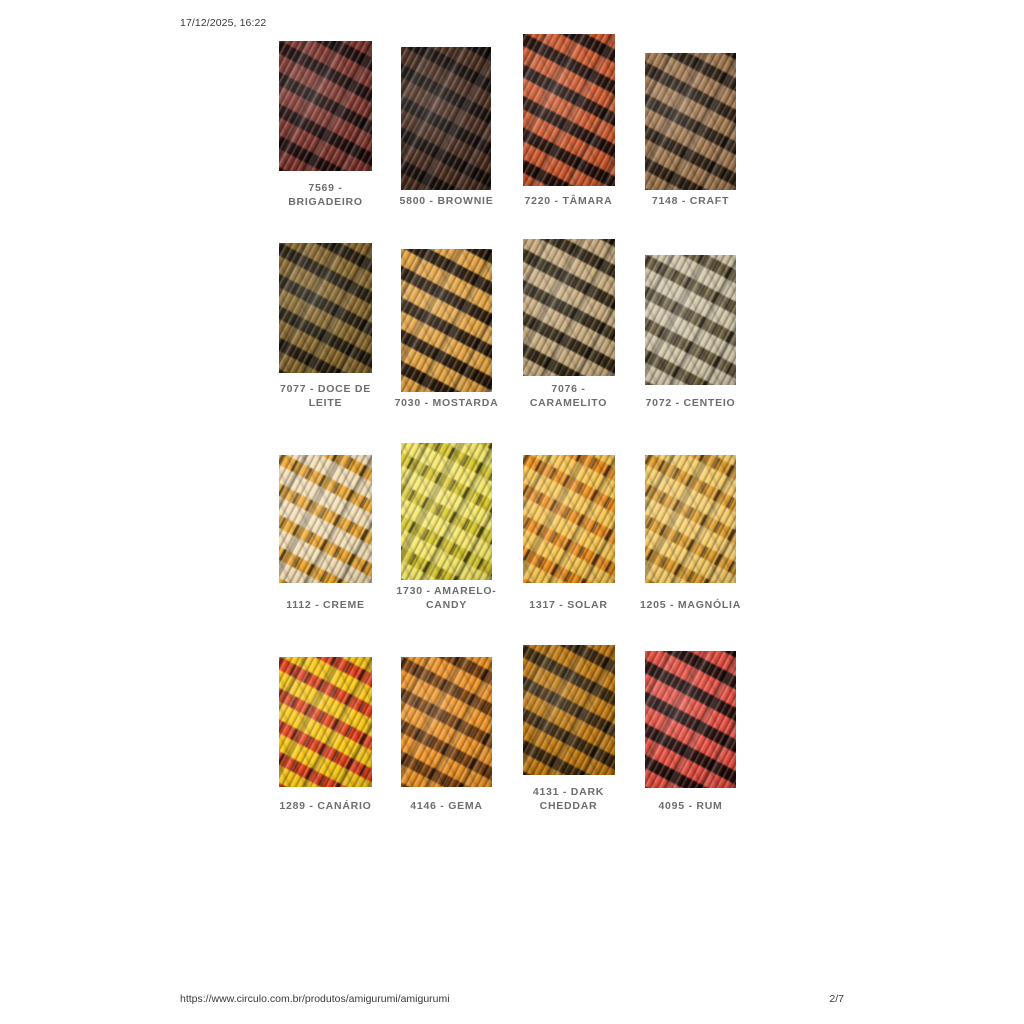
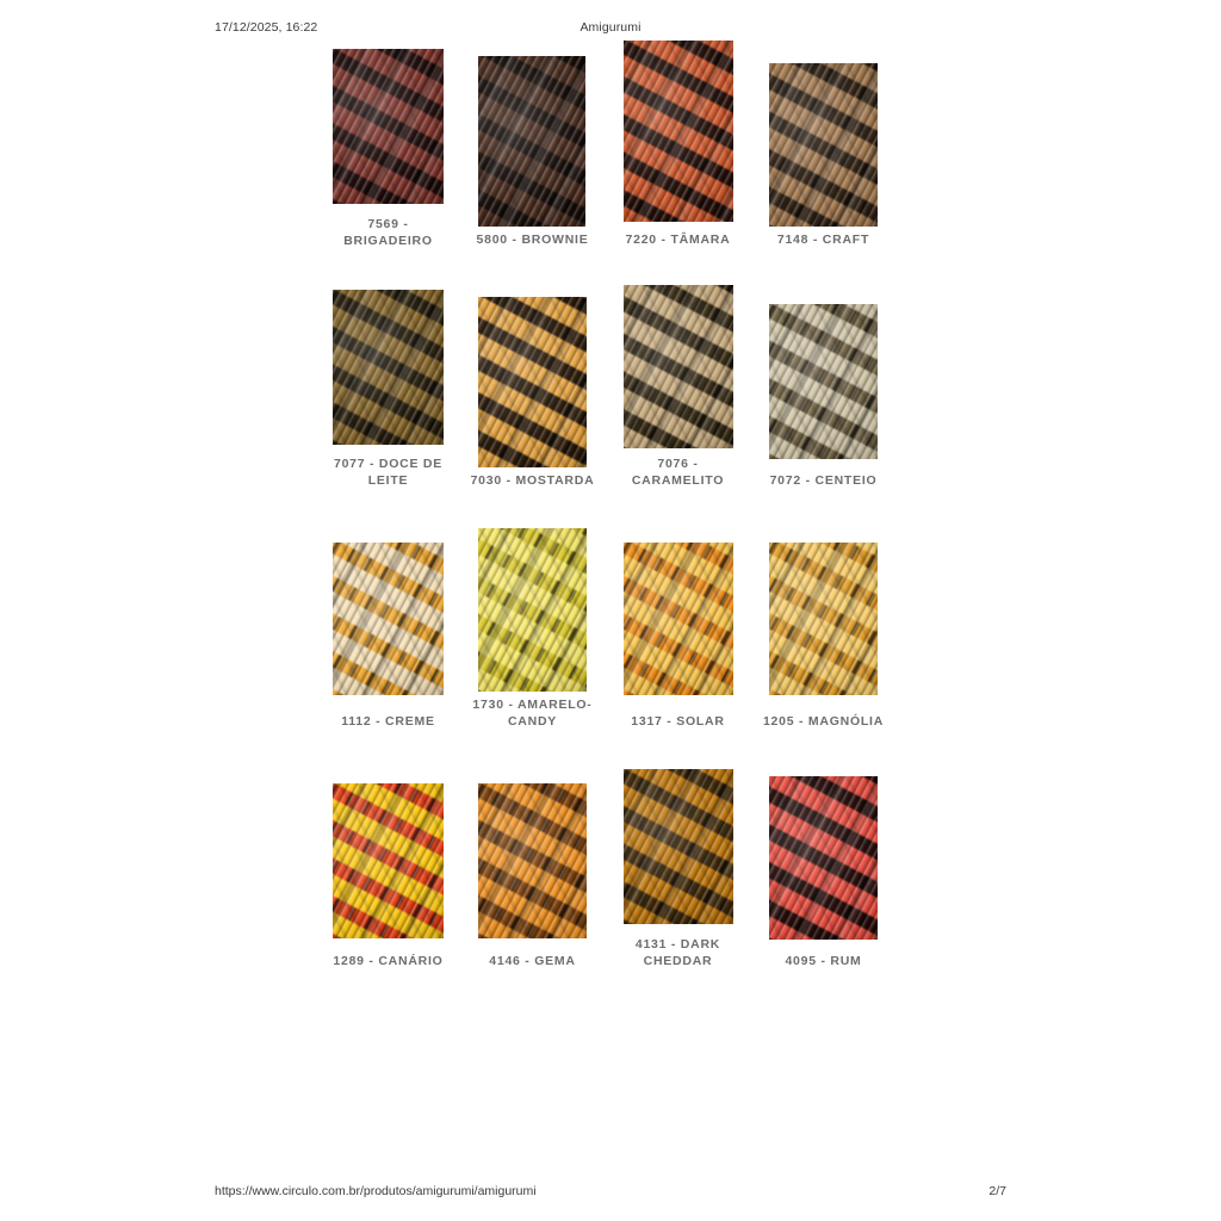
  17/12/2025, 16:22
+ Amigurumi
  7569 -
  BRIGADEIRO
  5800 - BROWNIE
  7220 - TÂMARA
  7148 - CRAFT
  7077 - DOCE DE
  LEITE
  7030 - MOSTARDA
  7076 -
  CARAMELITO
  7072 - CENTEIO
  1112 - CREME
  1730 - AMARELO-
  CANDY
  1317 - SOLAR
  1205 - MAGNÓLIA
  1289 - CANÁRIO
  4146 - GEMA
  4131 - DARK
  CHEDDAR
  4095 - RUM
  https://www.circulo.com.br/produtos/amigurumi/amigurumi
  2/7
